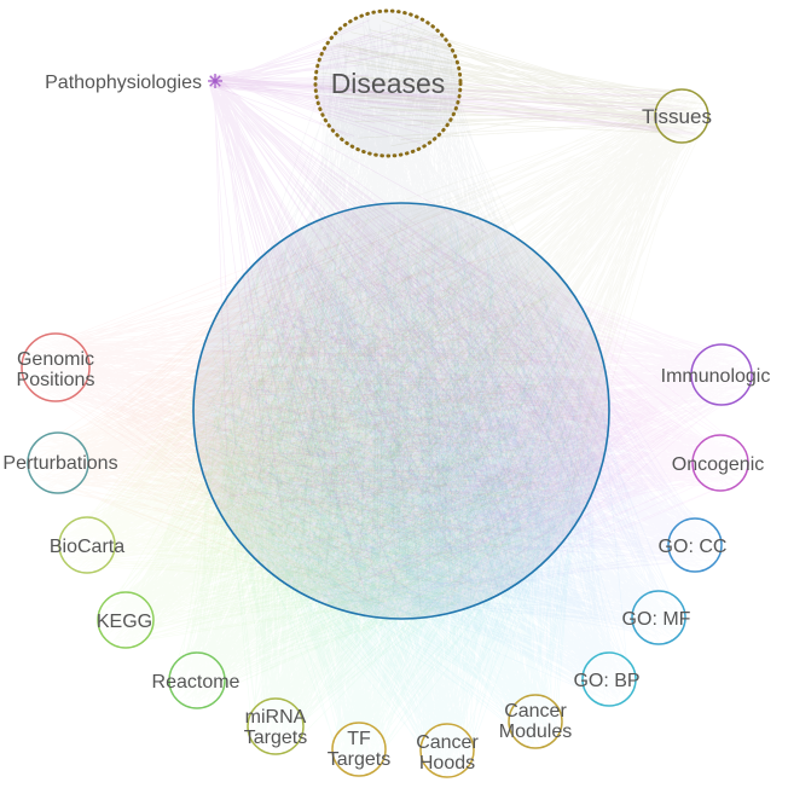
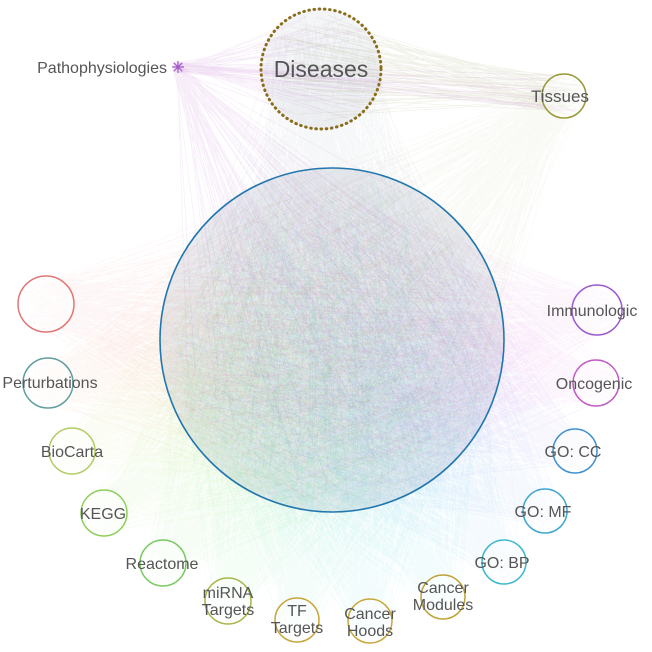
  Diseases
  Pathophysiologies
  Tissues
- Genomic Positions
  Perturbations
  BioCarta
  KEGG
  Reactome
  miRNA Targets
  TF Targets
  Cancer Hoods
  Cancer Modules
  GO: BP
  GO: MF
  GO: CC
  Oncogenic
  Immunologic
